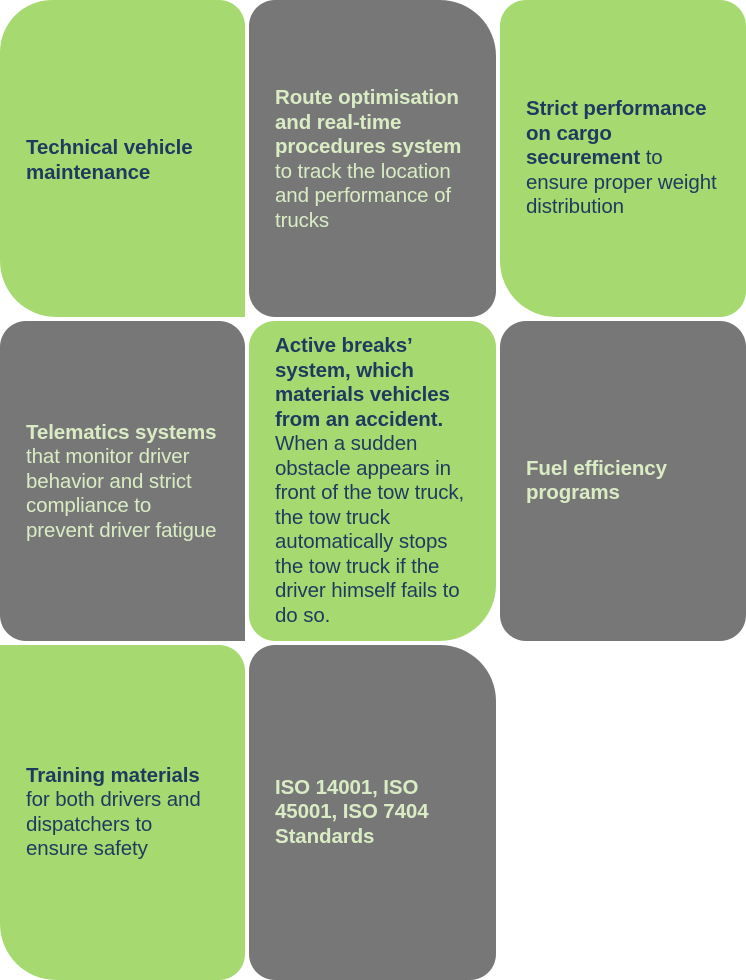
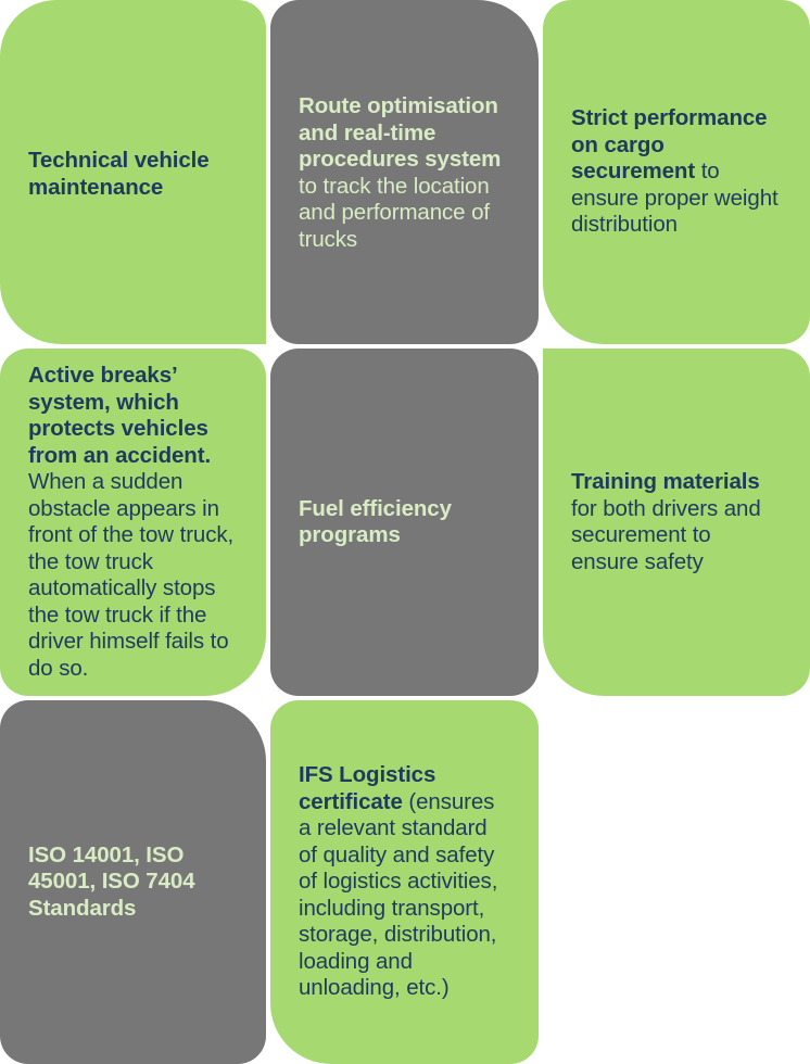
  Technical vehicle maintenance
  Route optimisation and real-time procedures system to track the location and performance of trucks
  Strict performance on cargo securement to ensure proper weight distribution
- Telematics systems that monitor driver behavior and strict compliance to prevent driver fatigue
- Active breaks’ system, which materials vehicles from an accident. When a sudden obstacle appears in front of the tow truck, the tow truck automatically stops the tow truck if the driver himself fails to do so.
+ Active breaks’ system, which protects vehicles from an accident. When a sudden obstacle appears in front of the tow truck, the tow truck automatically stops the tow truck if the driver himself fails to do so.
  Fuel efficiency programs
- Training materials for both drivers and dispatchers to ensure safety
+ Training materials for both drivers and securement to ensure safety
  ISO 14001, ISO 45001, ISO 7404 Standards
+ IFS Logistics certificate (ensures a relevant standard of quality and safety of logistics activities, including transport, storage, distribution, loading and unloading, etc.)
